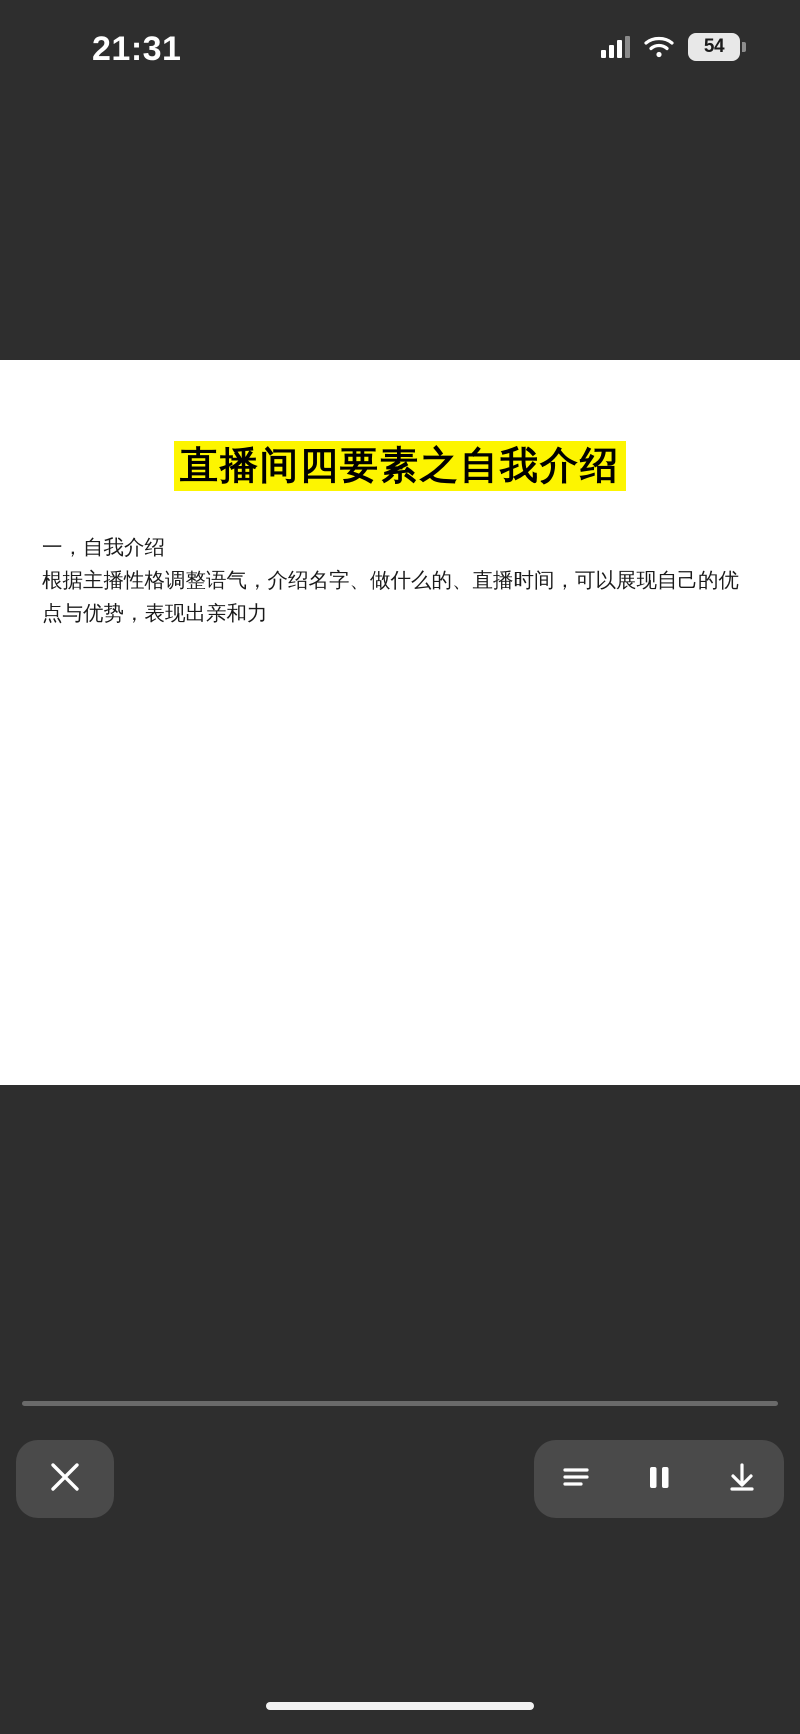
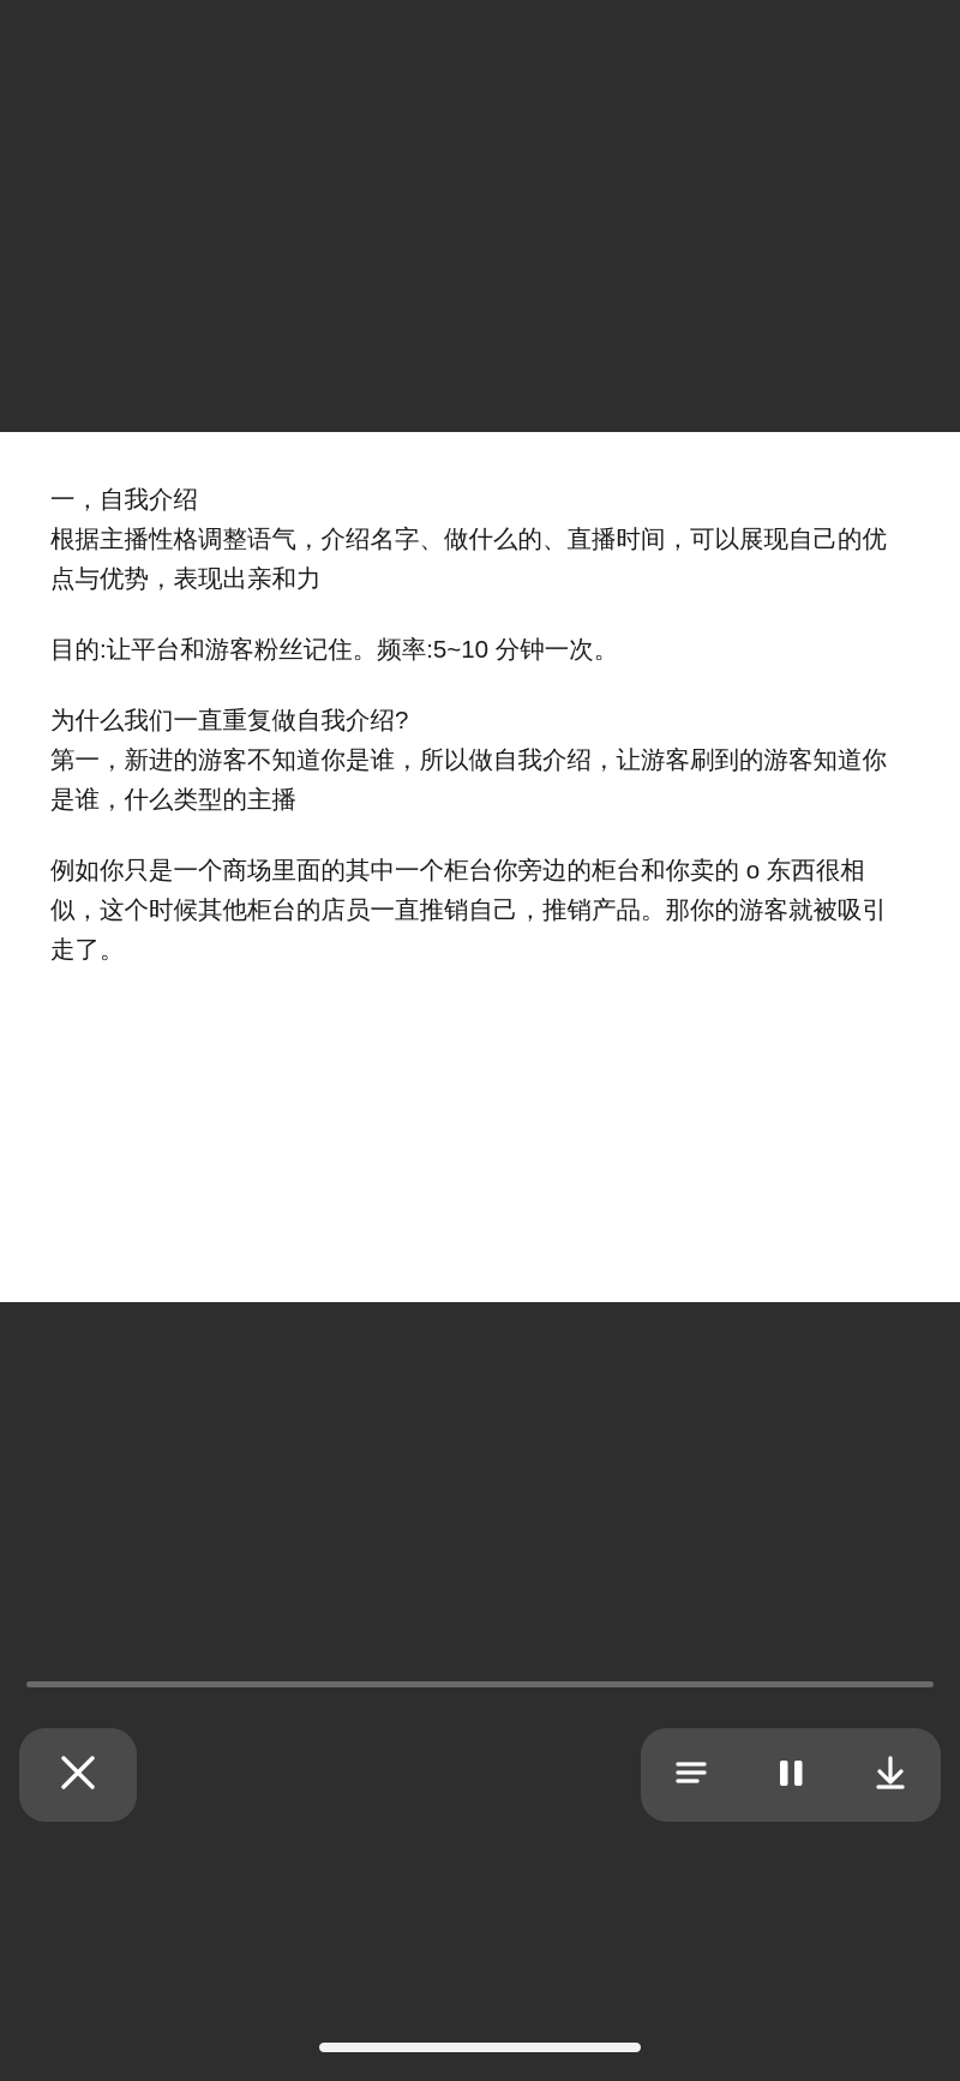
- 21:31
- 54
- 直播间四要素之自我介绍
  一，自我介绍
  根据主播性格调整语气，介绍名字、做什么的、直播时间，可以展现自己的优点与优势，表现出亲和力
+ 目的:让平台和游客粉丝记住。频率:5~10 分钟一次。
+ 为什么我们一直重复做自我介绍?
+ 第一，新进的游客不知道你是谁，所以做自我介绍，让游客刷到的游客知道你是谁，什么类型的主播
+ 例如你只是一个商场里面的其中一个柜台你旁边的柜台和你卖的 o 东西很相似，这个时候其他柜台的店员一直推销自己，推销产品。那你的游客就被吸引走了。
